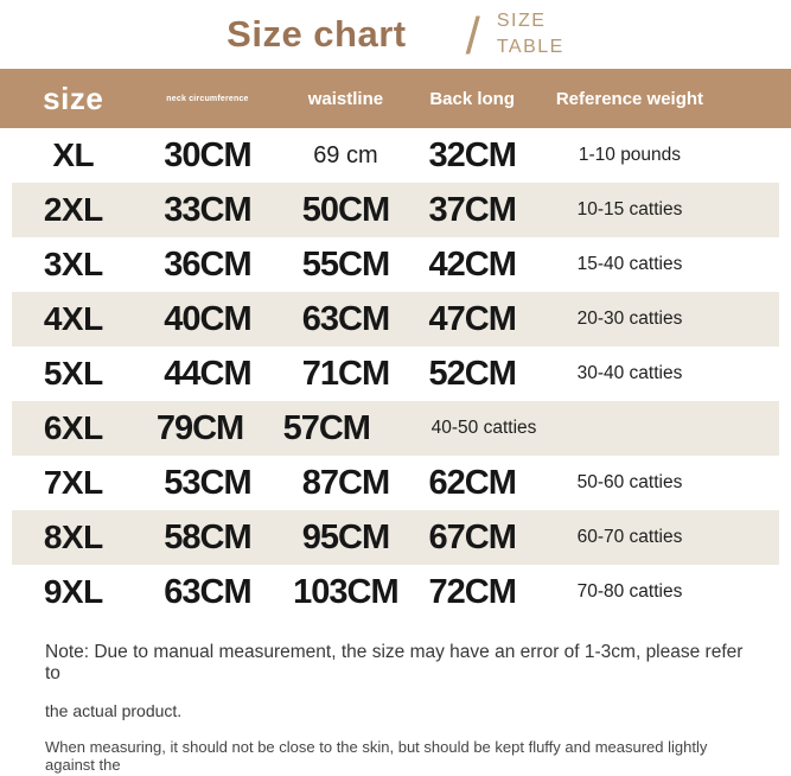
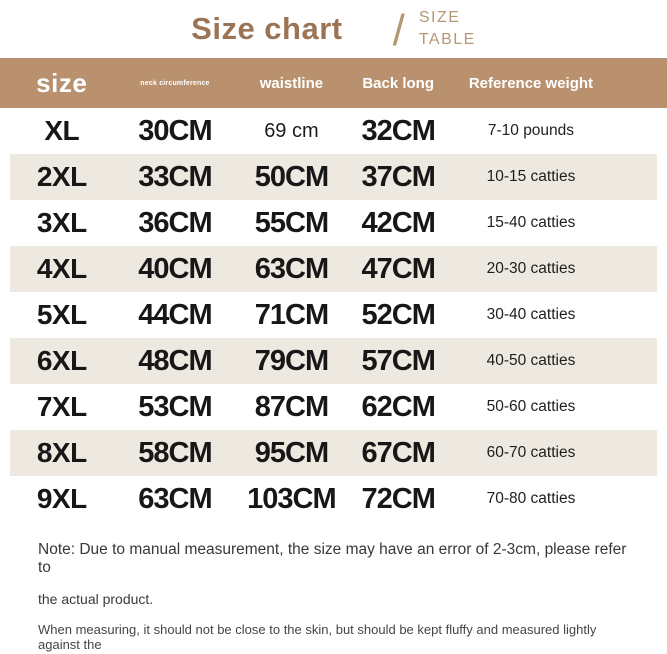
  Size chart
  /
  SIZE
  TABLE
  size
  waistline
  Back long
  Reference weight
  XL
  30CM
  69 cm
  32CM
- 1-10 pounds
+ 7-10 pounds
  2XL
  33CM
  50CM
  37CM
  10-15 catties
  3XL
  36CM
  55CM
  42CM
  15-40 catties
  4XL
  40CM
  63CM
  47CM
  20-30 catties
  5XL
  44CM
  71CM
  52CM
  30-40 catties
  6XL
+ 48CM
  79CM
  57CM
  40-50 catties
  7XL
  53CM
  87CM
  62CM
  50-60 catties
  8XL
  58CM
  95CM
  67CM
  60-70 catties
  9XL
  63CM
  103CM
  72CM
  70-80 catties
- Note: Due to manual measurement, the size may have an error of 1-3cm, please refer to
+ Note: Due to manual measurement, the size may have an error of 2-3cm, please refer to
  the actual product.
  When measuring, it should not be close to the skin, but should be kept fluffy and measured lightly against the
